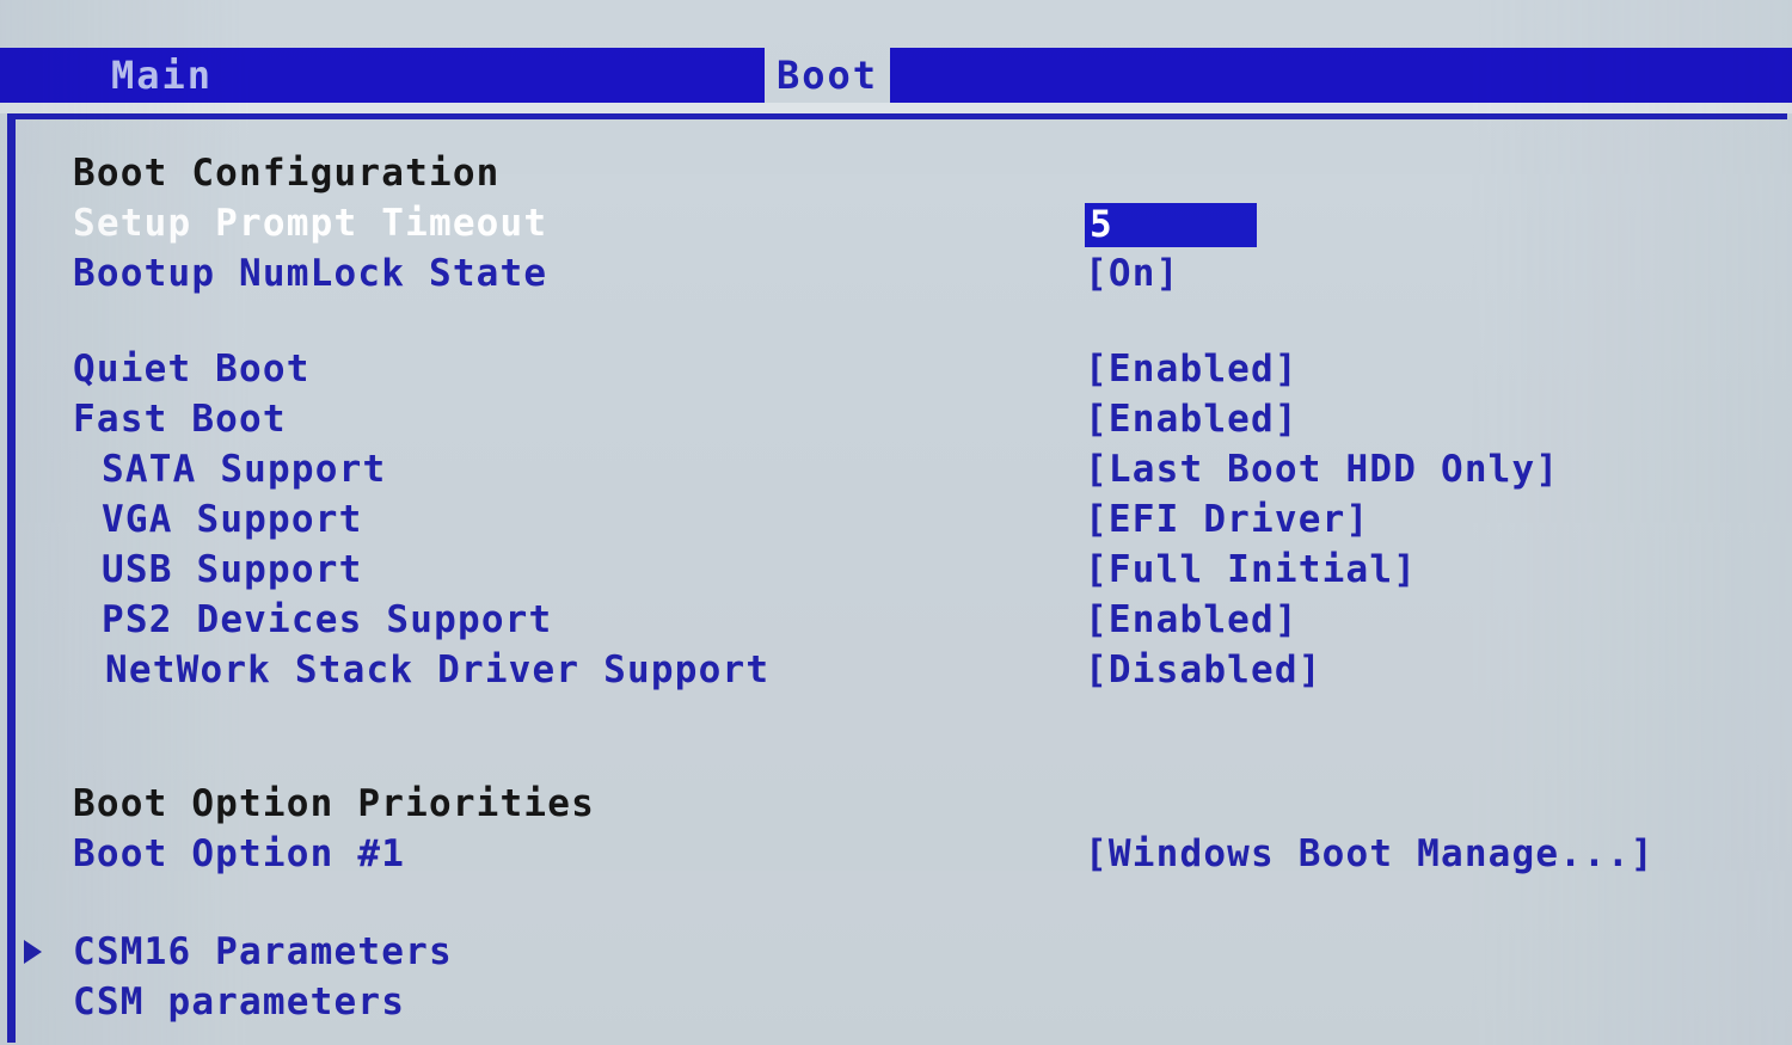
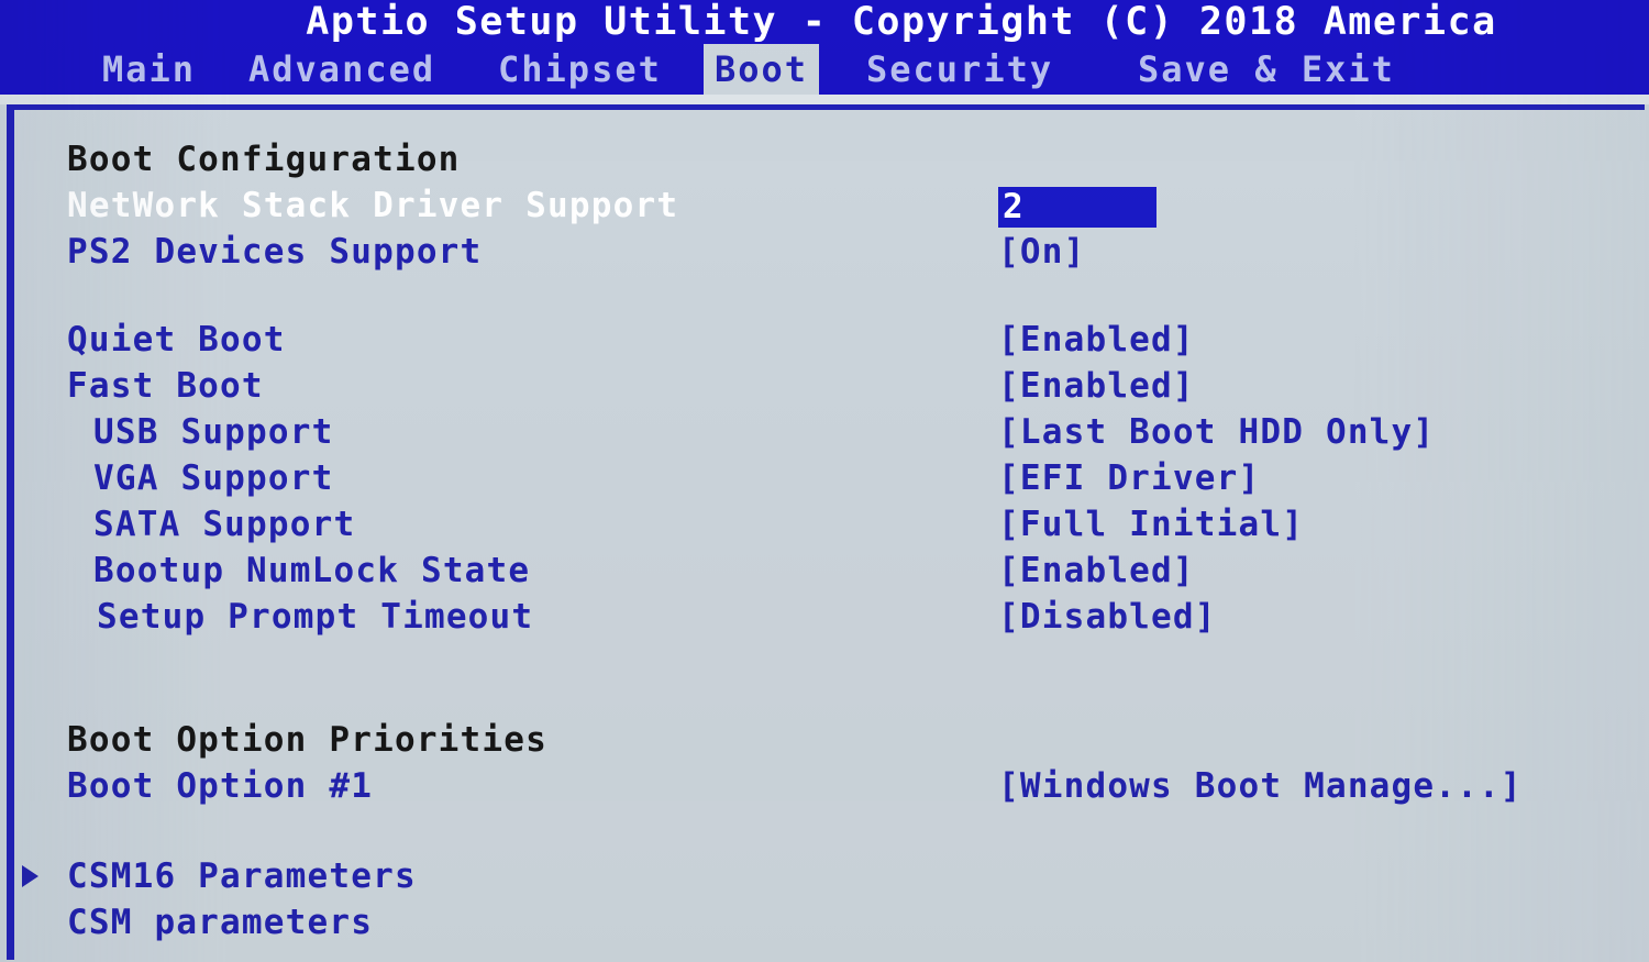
+ Aptio Setup Utility - Copyright (C) 2018 America
  Main
+ Advanced
+ Chipset
  Boot
+ Security
+ Save & Exit
  Boot Configuration
- Setup Prompt Timeout
+ NetWork Stack Driver Support
- 5
+ 2
- Bootup NumLock State
+ PS2 Devices Support
  [On]
  Quiet Boot
  [Enabled]
  Fast Boot
  [Enabled]
- SATA Support
+ USB Support
  [Last Boot HDD Only]
  VGA Support
  [EFI Driver]
- USB Support
+ SATA Support
  [Full Initial]
- PS2 Devices Support
+ Bootup NumLock State
  [Enabled]
- NetWork Stack Driver Support
+ Setup Prompt Timeout
  [Disabled]
  Boot Option Priorities
  Boot Option #1
  [Windows Boot Manage...]
  CSM16 Parameters
  CSM parameters
